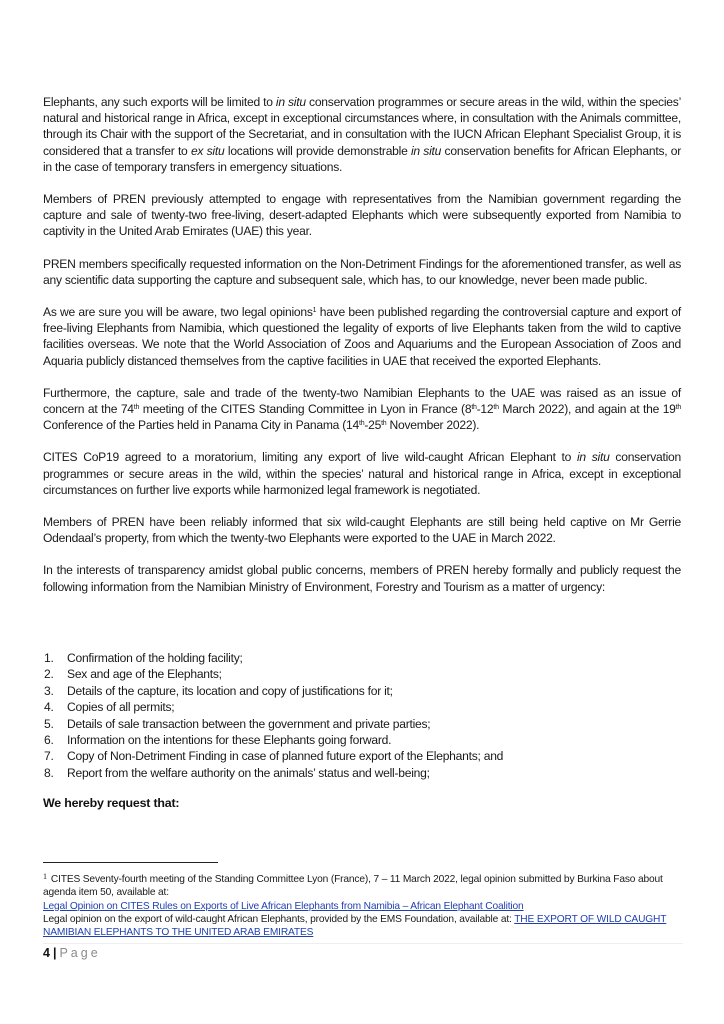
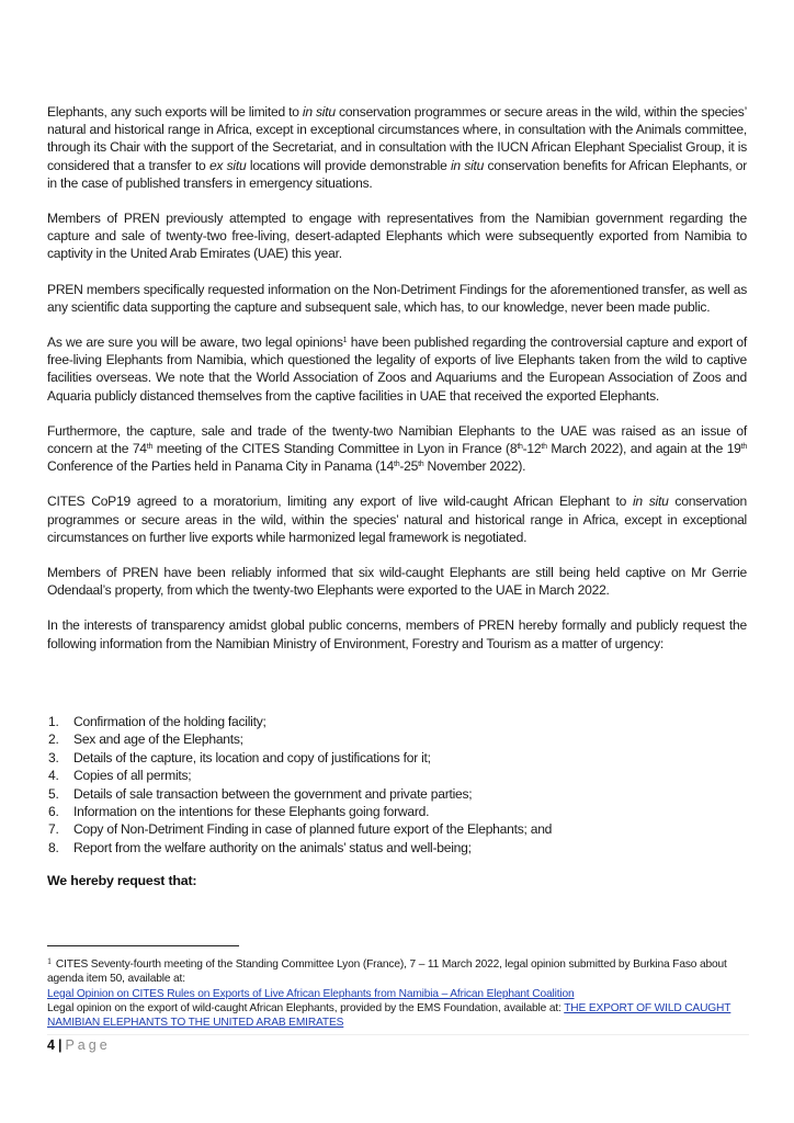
- Elephants, any such exports will be limited to in situ conservation programmes or secure areas in the wild, within the species’ natural and historical range in Africa, except in exceptional circumstances where, in consultation with the Animals committee, through its Chair with the support of the Secretariat, and in consultation with the IUCN African Elephant Specialist Group, it is considered that a transfer to ex situ locations will provide demonstrable in situ conservation benefits for African Elephants, or in the case of temporary transfers in emergency situations.
+ Elephants, any such exports will be limited to in situ conservation programmes or secure areas in the wild, within the species’ natural and historical range in Africa, except in exceptional circumstances where, in consultation with the Animals committee, through its Chair with the support of the Secretariat, and in consultation with the IUCN African Elephant Specialist Group, it is considered that a transfer to ex situ locations will provide demonstrable in situ conservation benefits for African Elephants, or in the case of published transfers in emergency situations.
  Members of PREN previously attempted to engage with representatives from the Namibian government regarding the capture and sale of twenty-two free-living, desert-adapted Elephants which were subsequently exported from Namibia to captivity in the United Arab Emirates (UAE) this year.
  PREN members specifically requested information on the Non-Detriment Findings for the aforementioned transfer, as well as any scientific data supporting the capture and subsequent sale, which has, to our knowledge, never been made public.
  As we are sure you will be aware, two legal opinions have been published regarding the controversial capture and export of free-living Elephants from Namibia, which questioned the legality of exports of live Elephants taken from the wild to captive facilities overseas. We note that the World Association of Zoos and Aquariums and the European Association of Zoos and Aquaria publicly distanced themselves from the captive facilities in UAE that received the exported Elephants.
  Furthermore, the capture, sale and trade of the twenty-two Namibian Elephants to the UAE was raised as an issue of concern at the 74 meeting of the CITES Standing Committee in Lyon in France (8 -12 March 2022), and again at the 19 Conference of the Parties held in Panama City in Panama (14 -25 November 2022).
  CITES CoP19 agreed to a moratorium, limiting any export of live wild-caught African Elephant to in situ conservation programmes or secure areas in the wild, within the species’ natural and historical range in Africa, except in exceptional circumstances on further live exports while harmonized legal framework is negotiated.
  Members of PREN have been reliably informed that six wild-caught Elephants are still being held captive on Mr Gerrie Odendaal’s property, from which the twenty-two Elephants were exported to the UAE in March 2022.
  In the interests of transparency amidst global public concerns, members of PREN hereby formally and publicly request the following information from the Namibian Ministry of Environment, Forestry and Tourism as a matter of urgency:
  1.
  Confirmation of the holding facility;
  2.
  Sex and age of the Elephants;
  3.
  Details of the capture, its location and copy of justifications for it;
  4.
  Copies of all permits;
  5.
  Details of sale transaction between the government and private parties;
  6.
  Information on the intentions for these Elephants going forward.
  7.
  Copy of Non-Detriment Finding in case of planned future export of the Elephants; and
  8.
  Report from the welfare authority on the animals’ status and well-being;
  We hereby request that:
  1 CITES Seventy-fourth meeting of the Standing Committee Lyon (France), 7 – 11 March 2022, legal opinion submitted by Burkina Faso about agenda item 50, available at:
  Legal Opinion on CITES Rules on Exports of Live African Elephants from Namibia – African Elephant Coalition
  Legal opinion on the export of wild-caught African Elephants, provided by the EMS Foundation, available at: THE EXPORT OF WILD CAUGHT NAMIBIAN ELEPHANTS TO THE UNITED ARAB EMIRATES
  4 | Page
